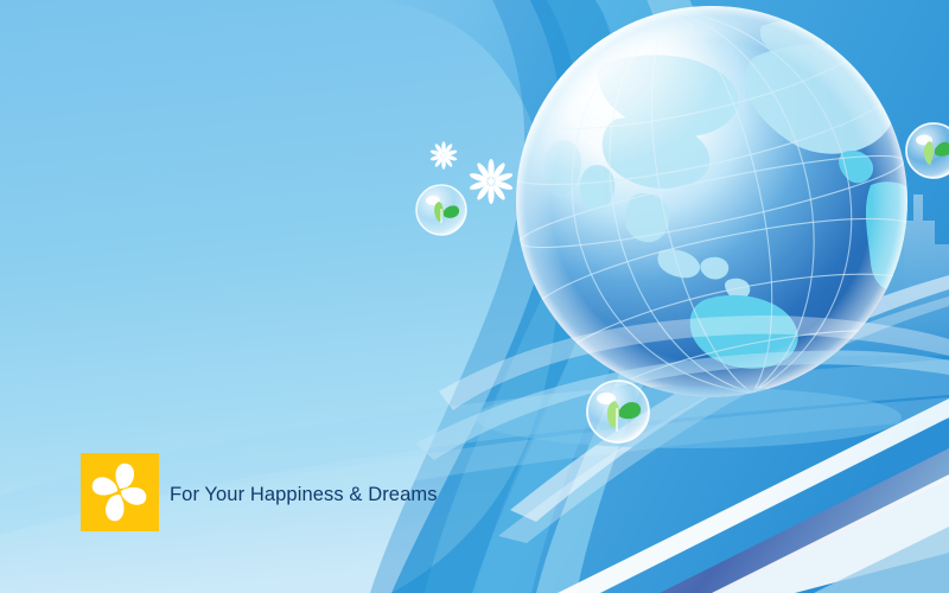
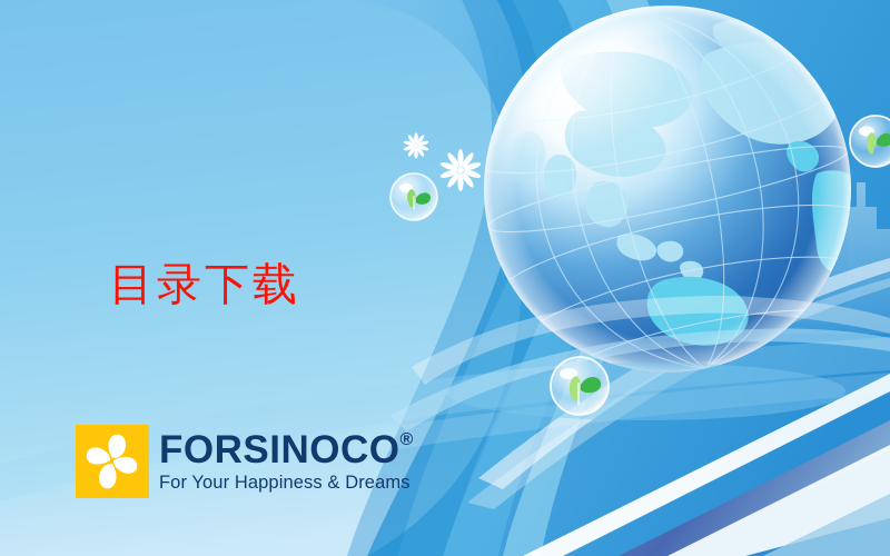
+ 目录下载
+ FORSINOCO
+ ®
  For Your Happiness & Dreams
